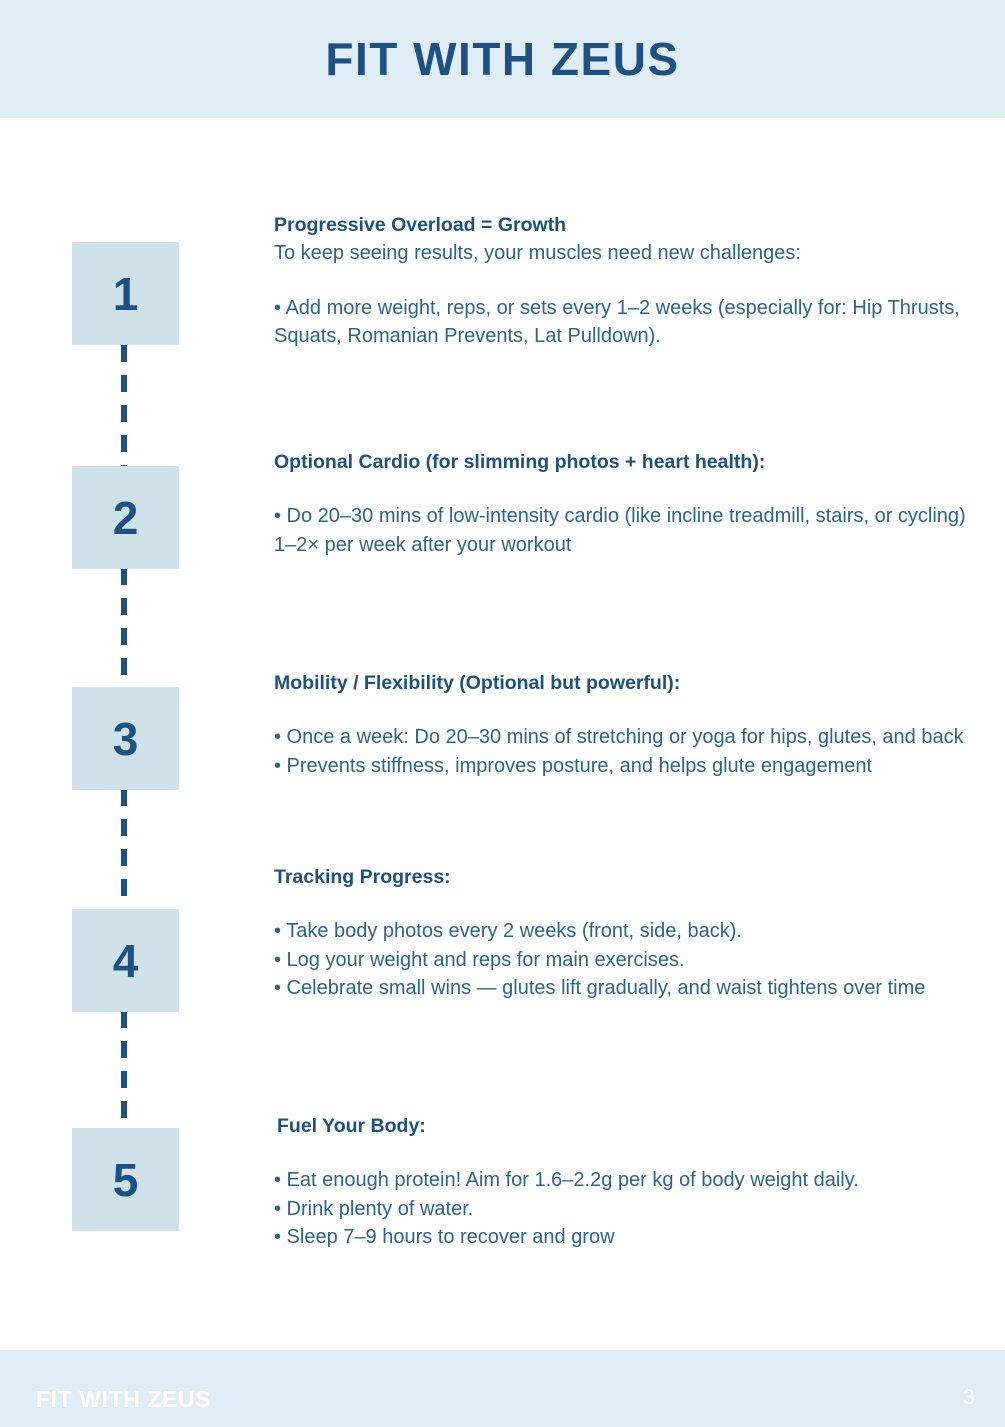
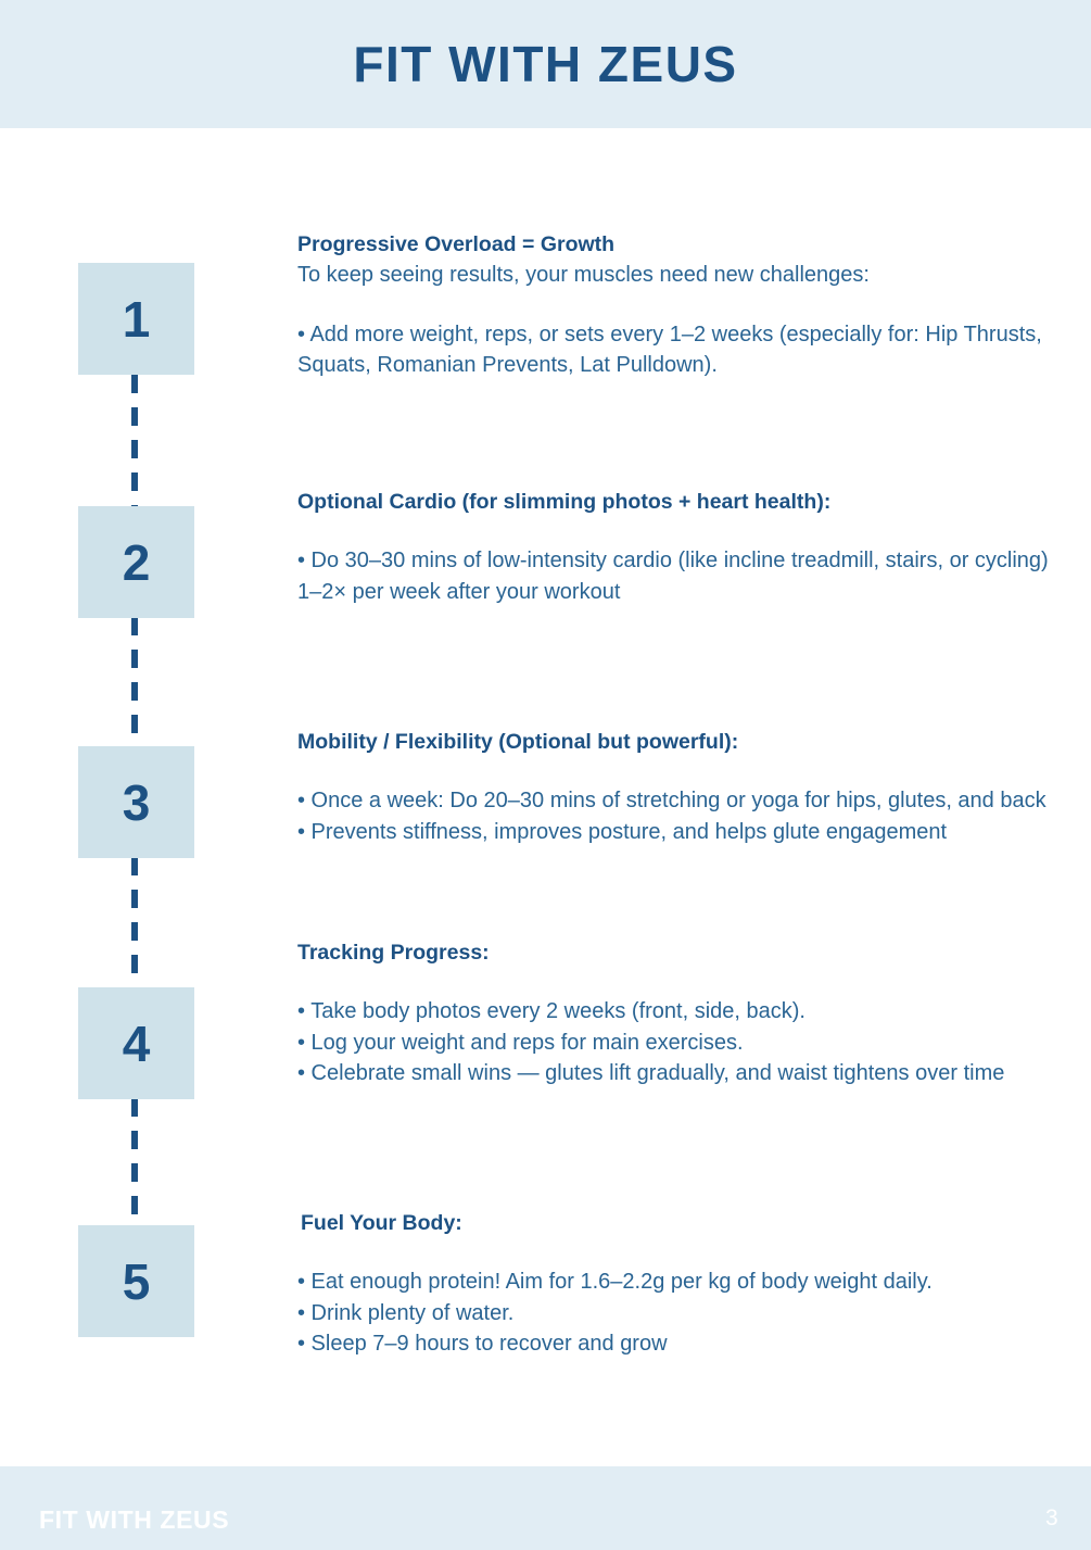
  FIT WITH ZEUS
  1
  2
  3
  4
  5
  Progressive Overload = Growth
  To keep seeing results, your muscles need new challenges:
  • Add more weight, reps, or sets every 1–2 weeks (especially for: Hip Thrusts, Squats, Romanian Prevents, Lat Pulldown).
  Optional Cardio (for slimming photos + heart health):
- • Do 20–30 mins of low-intensity cardio (like incline treadmill, stairs, or cycling) 1–2× per week after your workout
+ • Do 30–30 mins of low-intensity cardio (like incline treadmill, stairs, or cycling) 1–2× per week after your workout
  Mobility / Flexibility (Optional but powerful):
  • Once a week: Do 20–30 mins of stretching or yoga for hips, glutes, and back
  • Prevents stiffness, improves posture, and helps glute engagement
  Tracking Progress:
  • Take body photos every 2 weeks (front, side, back).
  • Log your weight and reps for main exercises.
  • Celebrate small wins — glutes lift gradually, and waist tightens over time
  Fuel Your Body:
  • Eat enough protein! Aim for 1.6–2.2g per kg of body weight daily.
  • Drink plenty of water.
  • Sleep 7–9 hours to recover and grow
  FIT WITH ZEUS
  3
